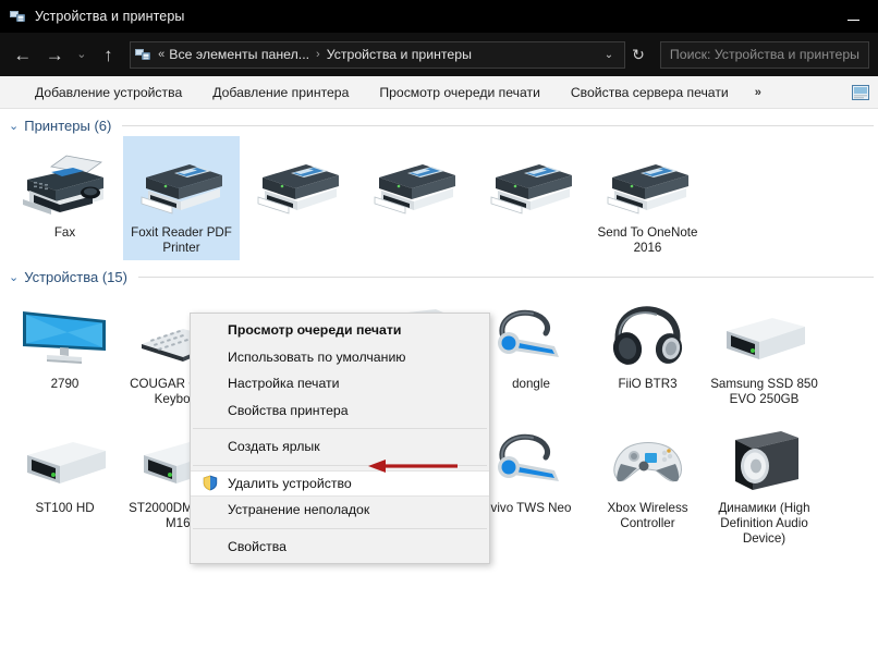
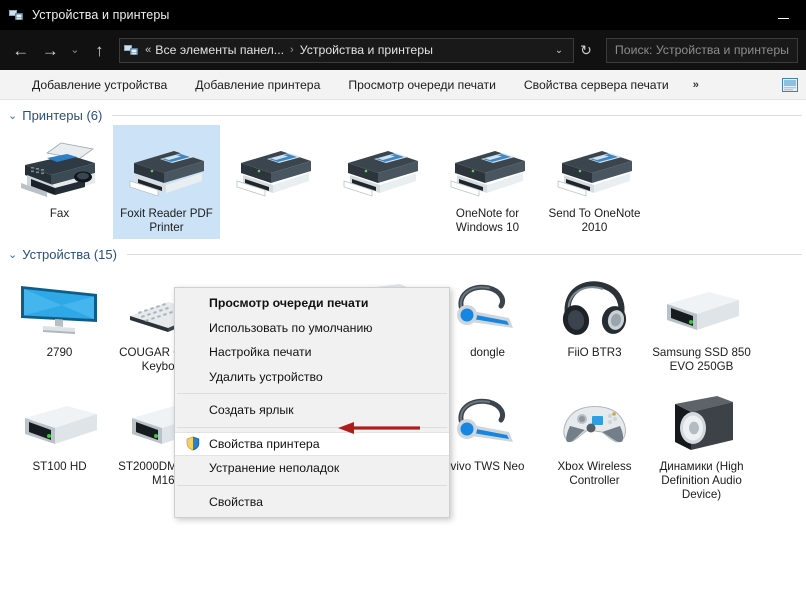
  Устройства и принтеры
  ←
  →
  ⌄
  ↑
  «
  Все элементы панел...
  ›
  Устройства и принтеры
  ⌄
  ↻
  Поиск: Устройства и принтеры
  Добавление устройства
  Добавление принтера
  Просмотр очереди печати
  Свойства сервера печати
  »
  ⌄
  Принтеры (6)
  Fax
  Foxit Reader PDF Printer
+ OneNote for Windows 10
- Send To OneNote 2016
+ Send To OneNote 2010
  ⌄
  Устройства (15)
  2790
  dongle
  FiiO BTR3
  Samsung SSD 850 EVO 250GB
  ST100 HD
  vivo TWS Neo
  Xbox Wireless Controller
  Динамики (High Definition Audio Device)
  Просмотр очереди печати
  Использовать по умолчанию
  Настройка печати
- Свойства принтера
+ Удалить устройство
  Создать ярлык
- Удалить устройство
+ Свойства принтера
  Устранение неполадок
  Свойства
